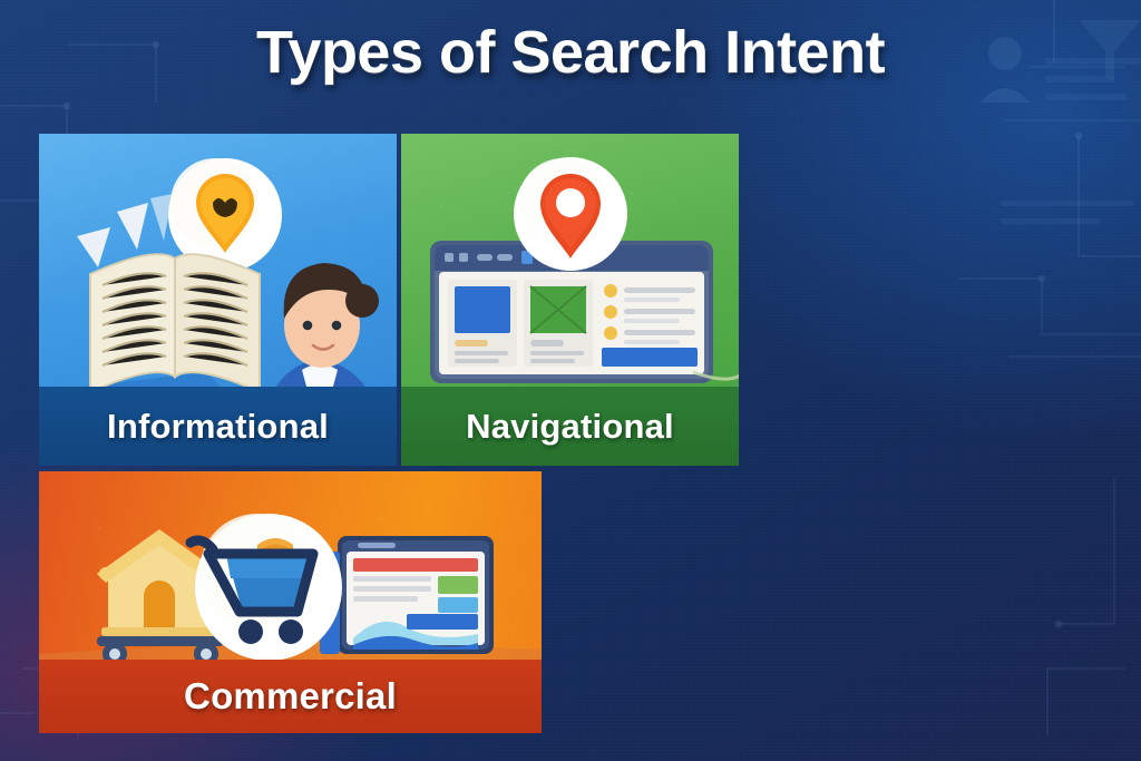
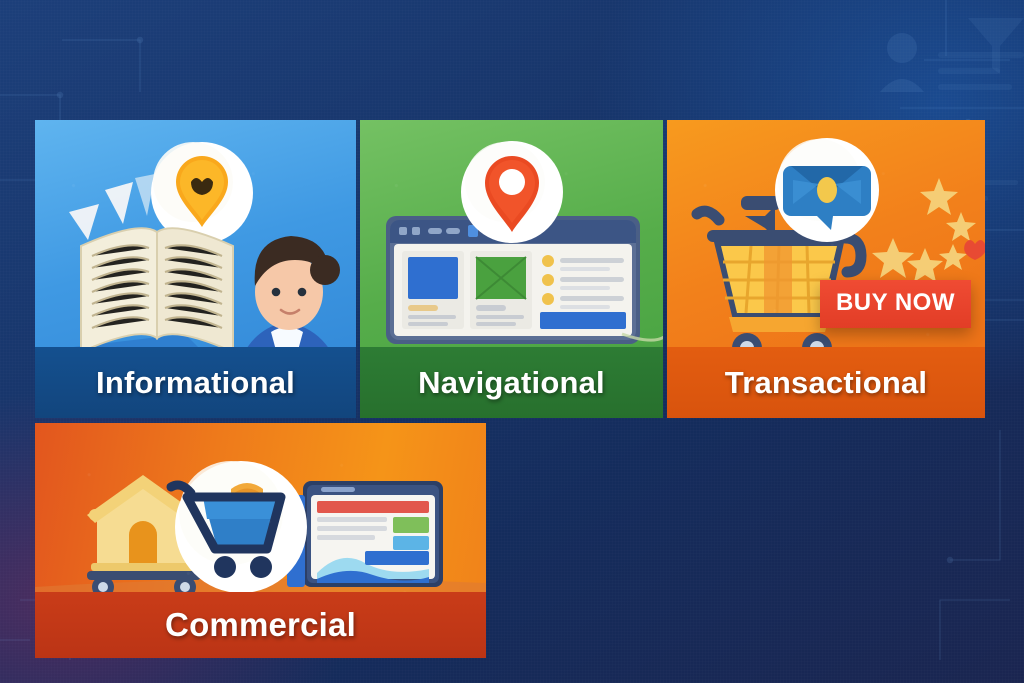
- Types of Search Intent
  Informational
  Navigational
+ BUY NOW
+ Transactional
  Commercial
